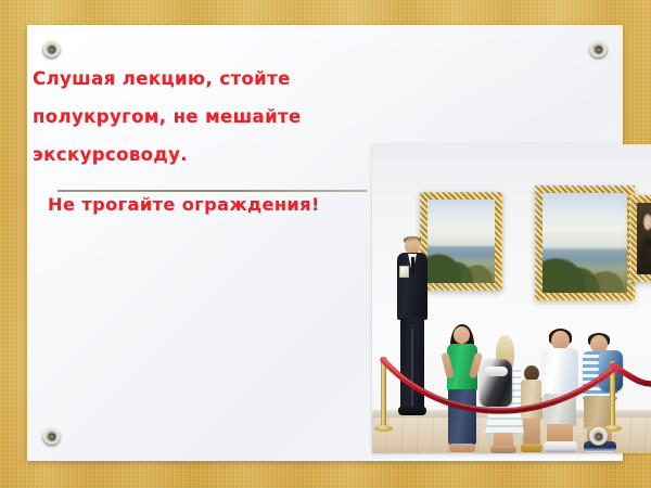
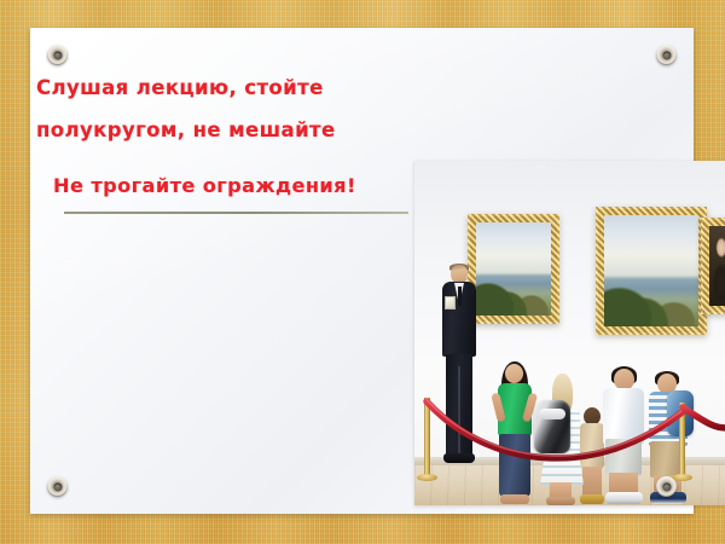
  Слушая лекцию, стойте
  полукругом, не мешайте
- экскурсоводу.
  Не трогайте ограждения!
